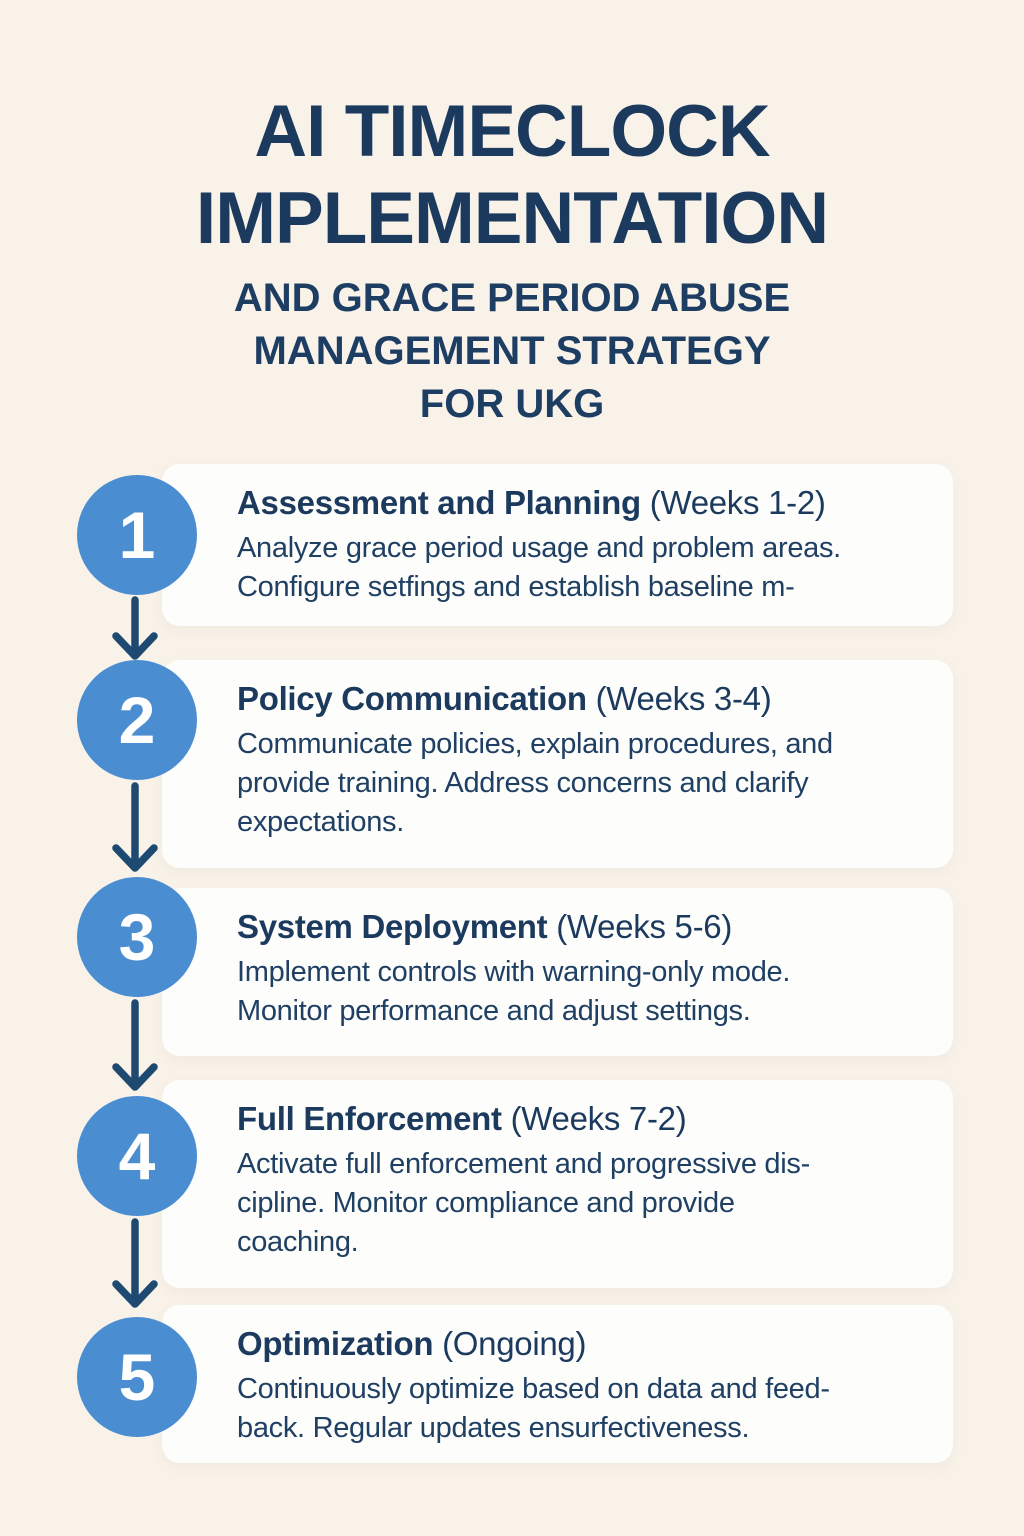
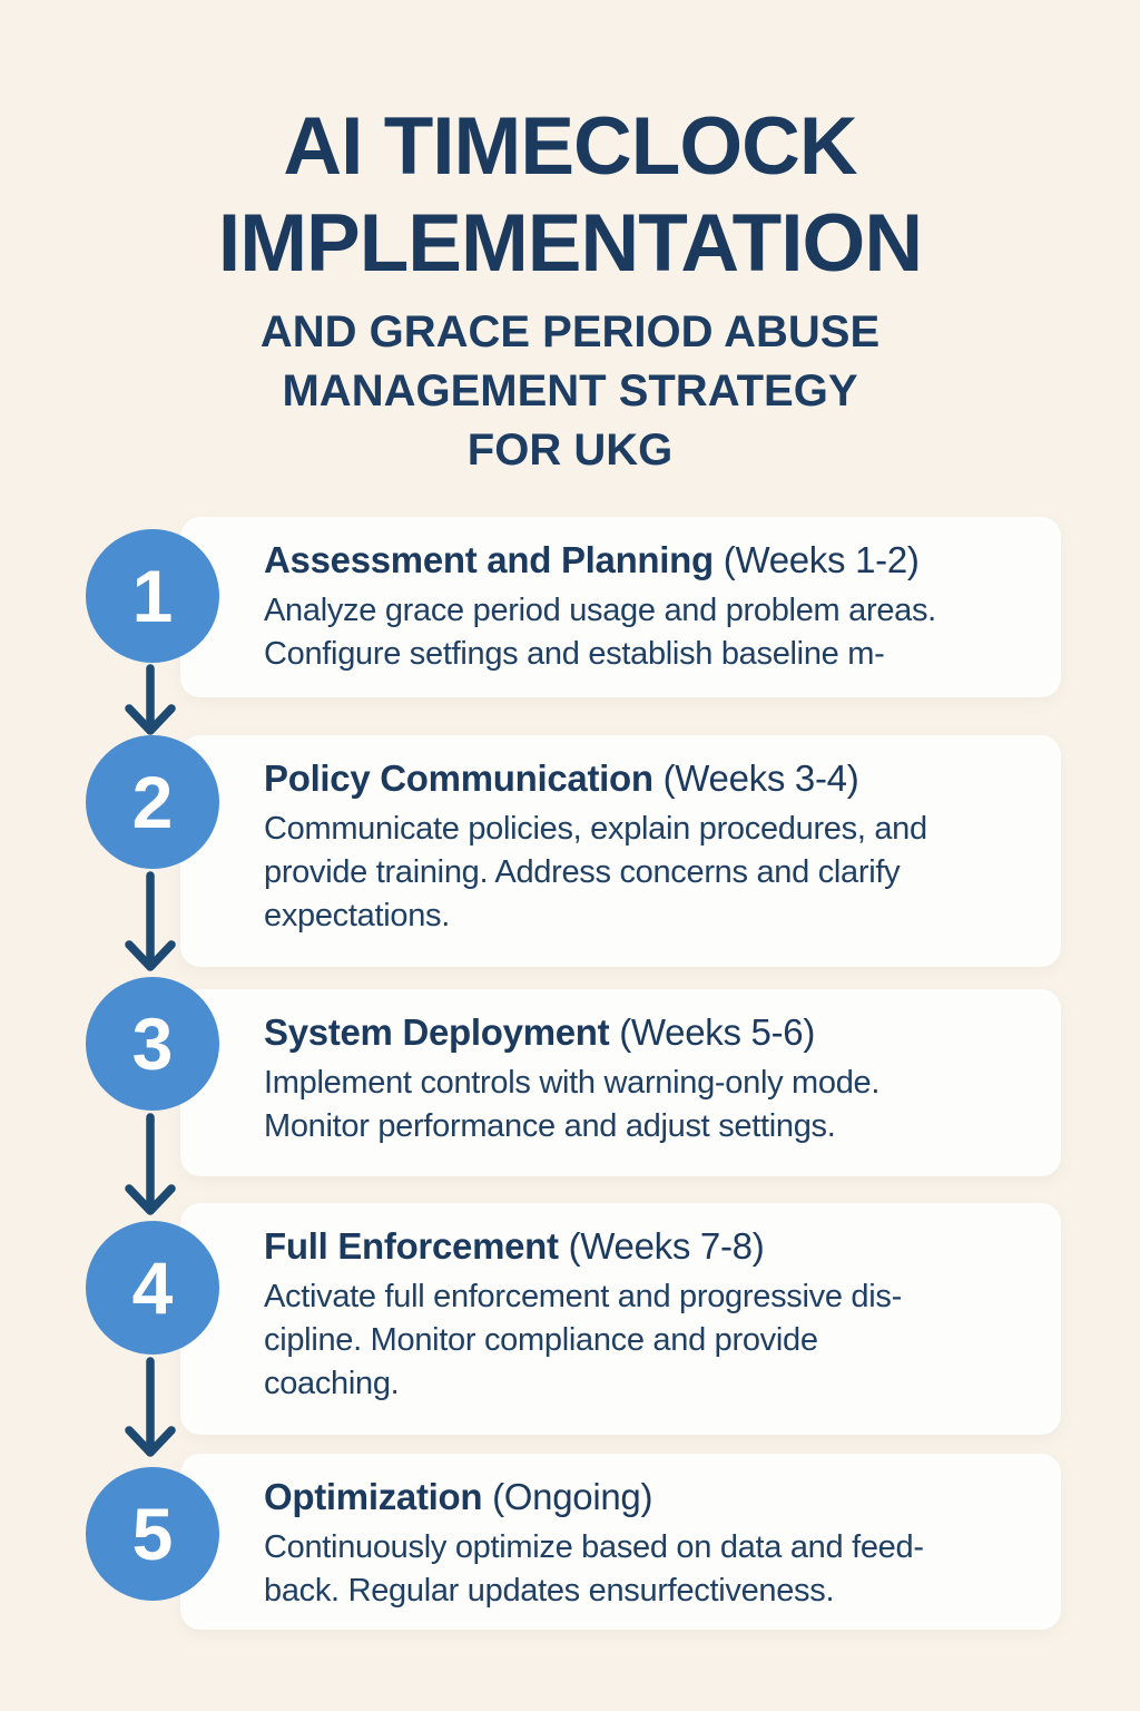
  AI TIMECLOCK
  IMPLEMENTATION
  AND GRACE PERIOD ABUSE
  MANAGEMENT STRATEGY
  FOR UKG
  1
  Assessment and Planning (Weeks 1-2)
  Analyze grace period usage and problem areas.
  Configure setfings and establish baseline m-
  2
  Policy Communication (Weeks 3-4)
  Communicate policies, explain procedures, and
  provide training. Address concerns and clarify
  expectations.
  3
  System Deployment (Weeks 5-6)
  Implement controls with warning-only mode.
  Monitor performance and adjust settings.
  4
- Full Enforcement (Weeks 7-2)
+ Full Enforcement (Weeks 7-8)
  Activate full enforcement and progressive dis-
  cipline. Monitor compliance and provide
  coaching.
  5
  Optimization (Ongoing)
  Continuously optimize based on data and feed-
  back. Regular updates ensurfectiveness.
